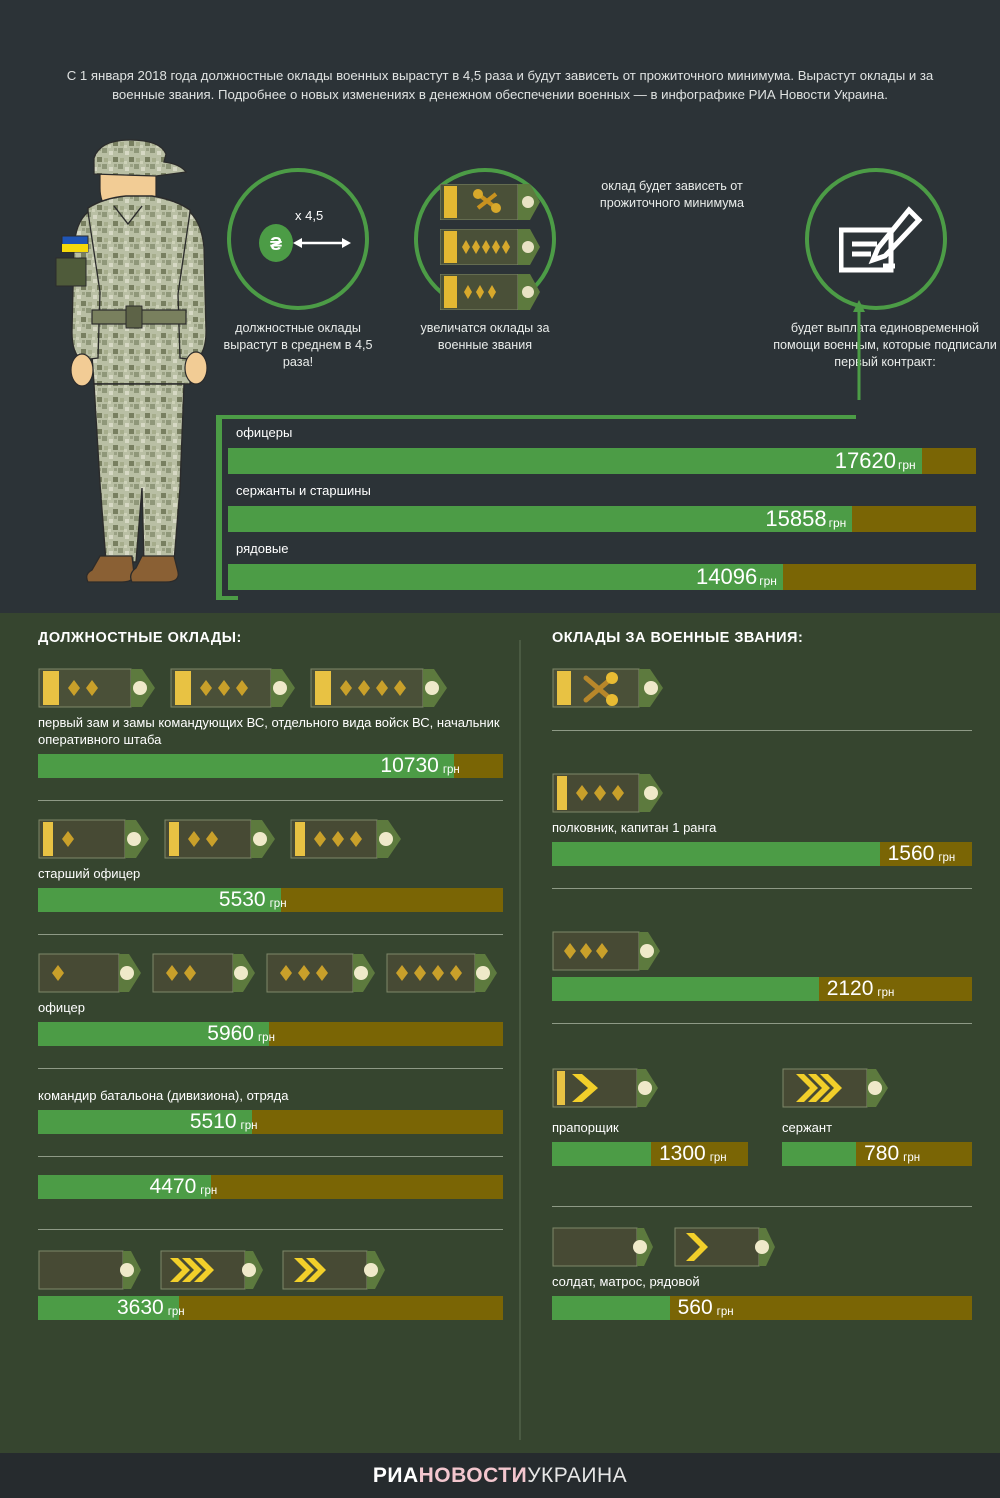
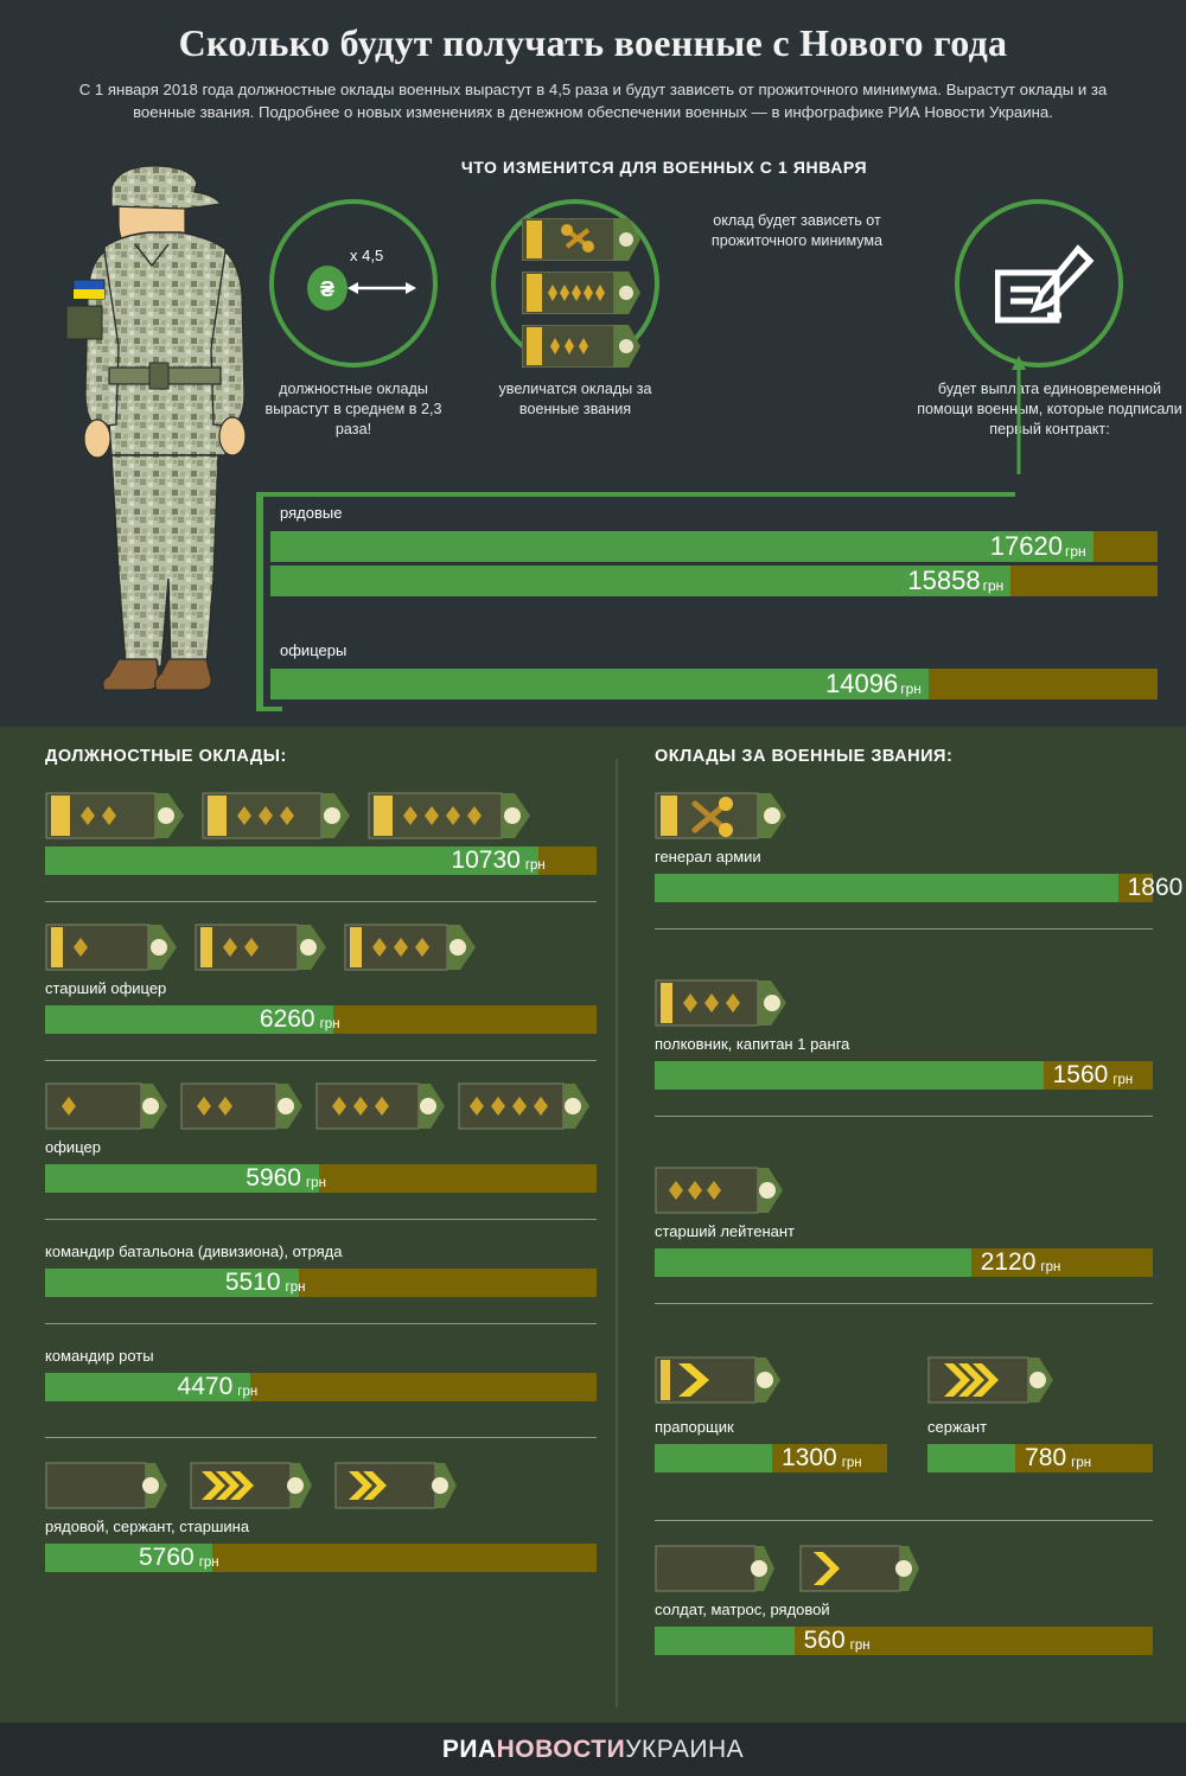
+ Сколько будут получать военные с Нового года
  С 1 января 2018 года должностные оклады военных вырастут в 4,5 раза и будут зависеть от прожиточного минимума. Вырастут оклады и за военные звания. Подробнее о новых изменениях в денежном обеспечении военных — в инфографике РИА Новости Украина.
+ ЧТО ИЗМЕНИТСЯ ДЛЯ ВОЕННЫХ С 1 ЯНВАРЯ
  x 4,5
- должностные оклады вырастут в среднем в 4,5 раза!
+ должностные оклады вырастут в среднем в 2,3 раза!
  увеличатся оклады за военные звания
  оклад будет зависеть от прожиточного минимума
  будет выплта единовременной помощи военным, которые подписали перый контракт:
- офицеры
+ рядовые
  17620
  грн
- сержанты и старшины
  15858
  грн
- рядовые
+ офицеры
  14096
  грн
  ДОЛЖНОСТНЫЕ ОКЛАДЫ:
- первый зам и замы командующих ВС, отдельного вида войск ВС, начальник оперативного штаба
  10730
  грн
  старший офицер
- 5530
+ 6260
  грн
  офицер
  5960
  грн
  командир батальона (дивизиона), отряда
  5510
  грн
+ командир роты
  4470
  грн
+ рядовой, сержант, старшина
- 3630
+ 5760
  грн
  ОКЛАДЫ ЗА ВОЕННЫЕ ЗВАНИЯ:
+ генерал армии
+ 1860
  полковник, капитан 1 ранга
  1560
  грн
+ старший лейтенант
  2120
  грн
  прапорщик
  1300
  грн
  сержант
  780
  грн
  солдат, матрос, рядовой
  560
  грн
  РИАНОВОСТИУКРАИНА
